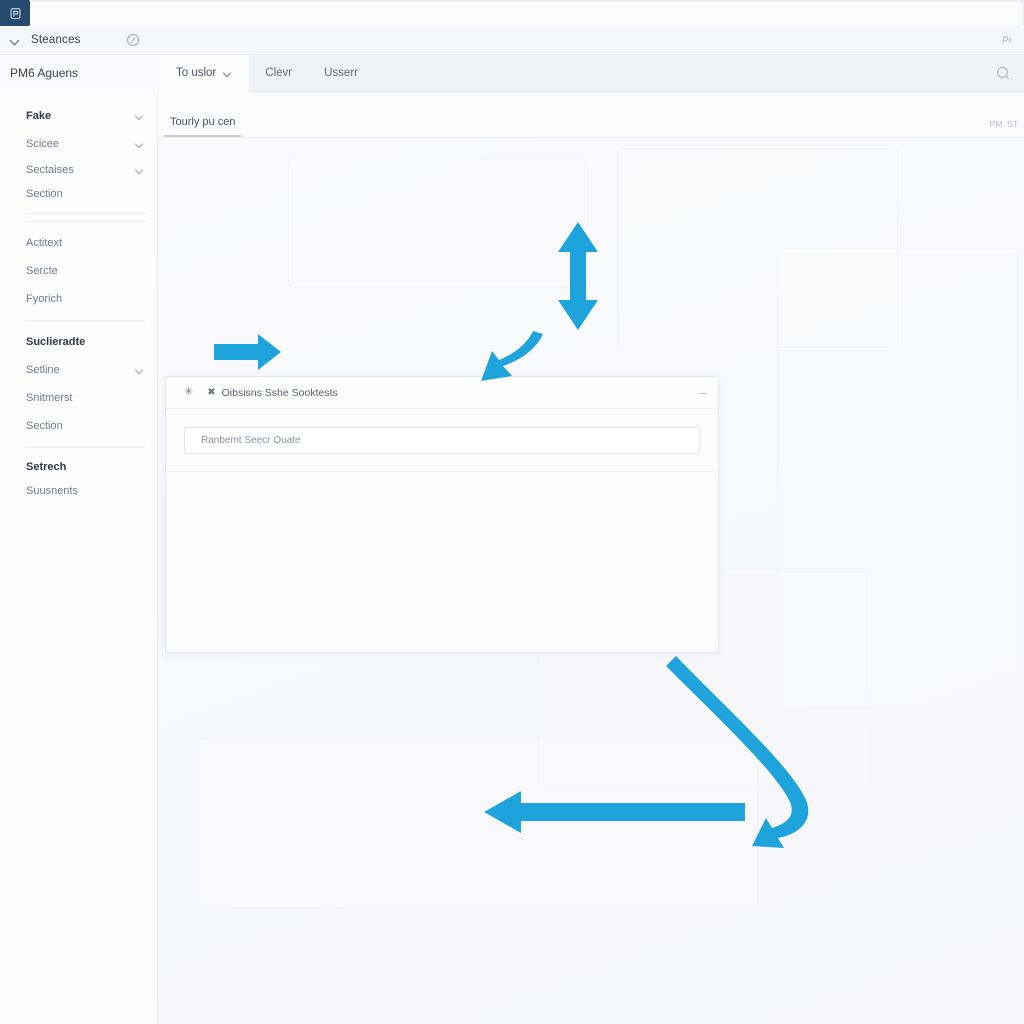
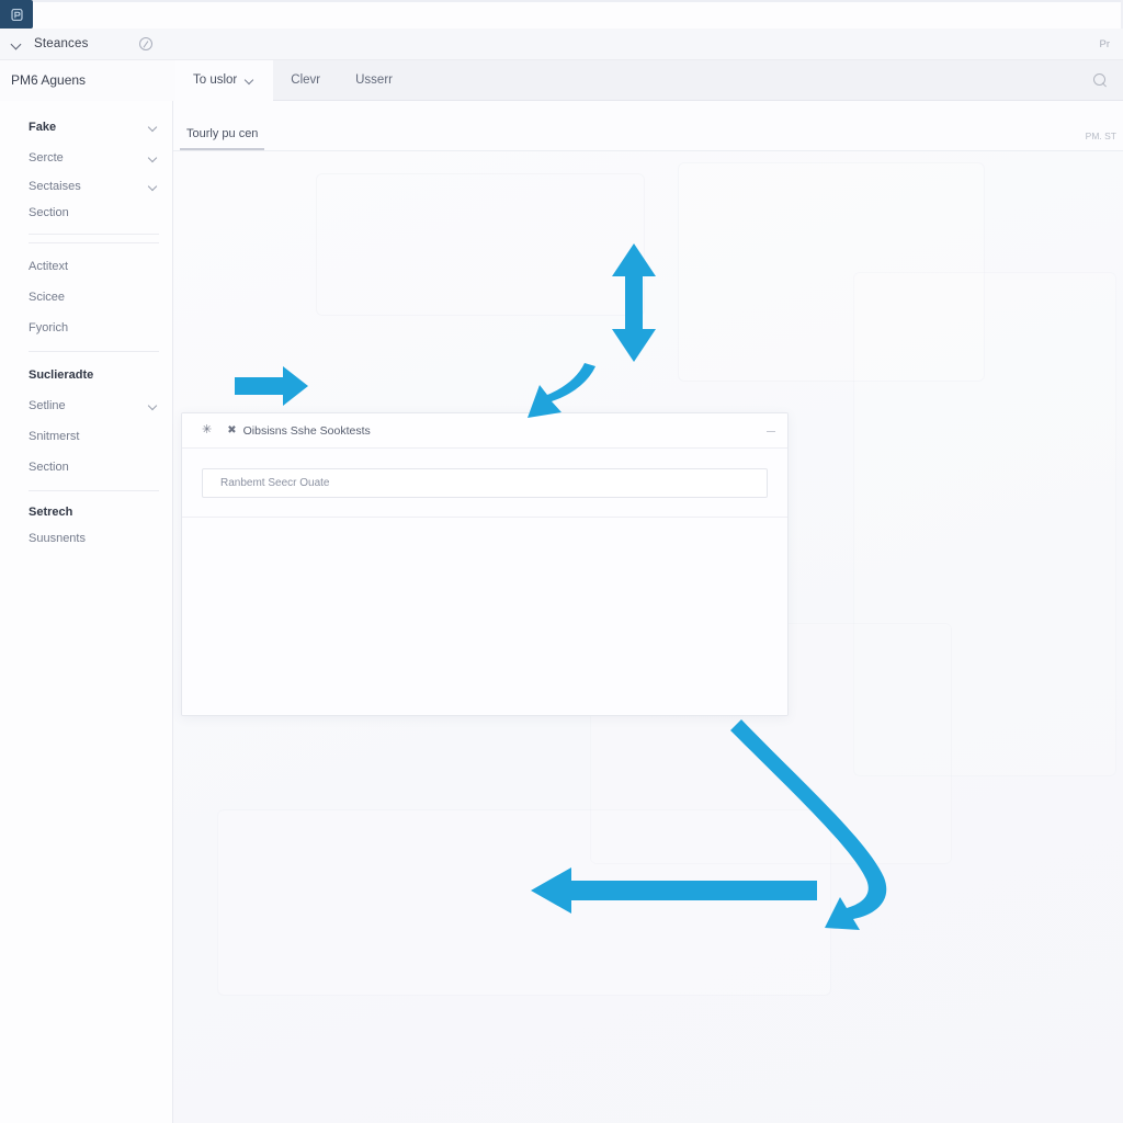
  Steances
  Pr
  PM6 Aguens
  To uslor
  Clevr
  Usserr
  Fake
- Scicee
+ Sercte
  Sectaises
  Section
  Actitext
- Sercte
+ Scicee
  Fyorich
  Suclieradte
  Setline
  Snitmerst
  Section
  Setrech
  Suusnents
  Tourly pu cen
  PM. ST
  ✳
  ✖
  Oibsisns Sshe Sooktests
  Ranbemt Seecr Ouate
